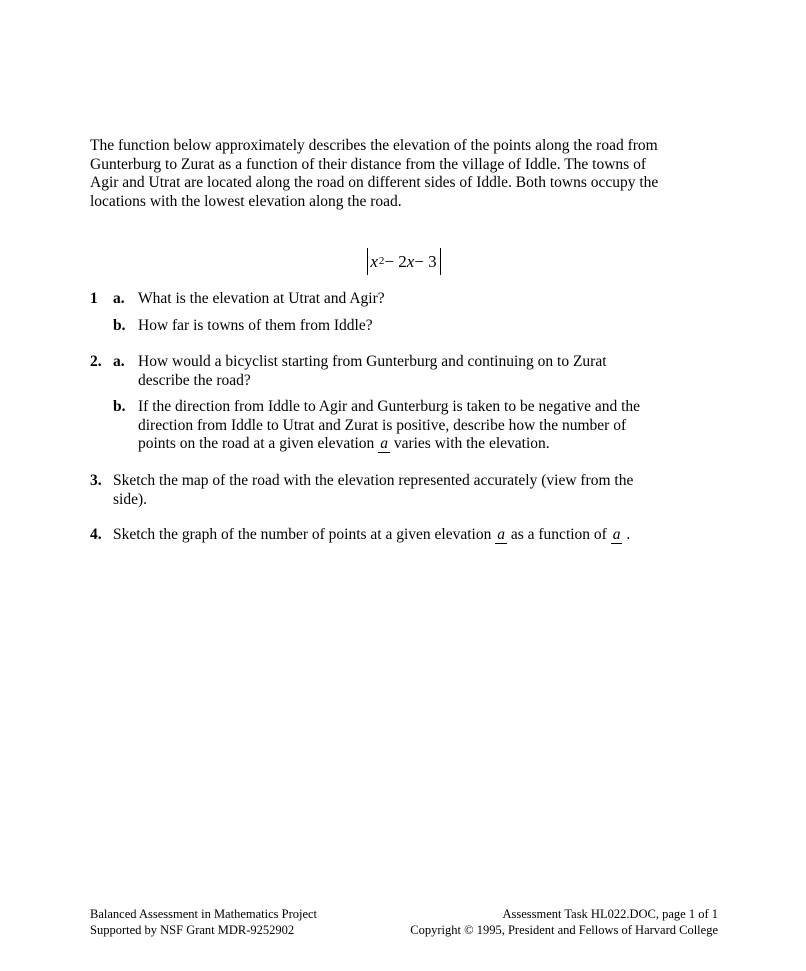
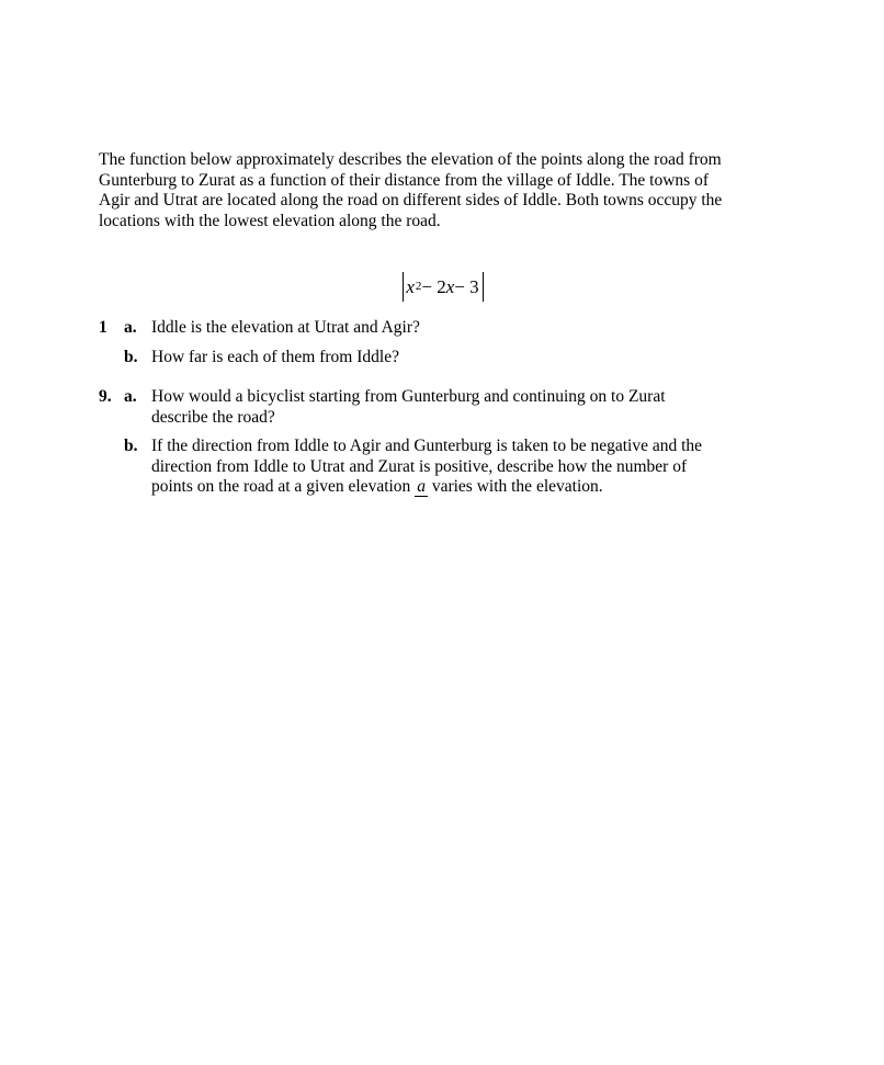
  The function below approximately describes the elevation of the points along the road from
  Gunterburg to Zurat as a function of their distance from the village of Iddle. The towns of
  Agir and Utrat are located along the road on different sides of Iddle. Both towns occupy the
  locations with the lowest elevation along the road.
  x
  2
  − 2
  x
  − 3
  1
  a.
- What is the elevation at Utrat and Agir?
+ Iddle is the elevation at Utrat and Agir?
  b.
- How far is towns of them from Iddle?
+ How far is each of them from Iddle?
- 2.
+ 9.
  a.
  How would a bicyclist starting from Gunterburg and continuing on to Zurat
  describe the road?
  b.
  If the direction from Iddle to Agir and Gunterburg is taken to be negative and the
  direction from Iddle to Utrat and Zurat is positive, describe how the number of
  points on the road at a given elevation a varies with the elevation.
- 3.
- Sketch the map of the road with the elevation represented accurately (view from the
- side).
- 4.
- Sketch the graph of the number of points at a given elevation a as a function of a .
- Balanced Assessment in Mathematics Project
- Supported by NSF Grant MDR-9252902
- Assessment Task HL022.DOC, page 1 of 1
- Copyright © 1995, President and Fellows of Harvard College
